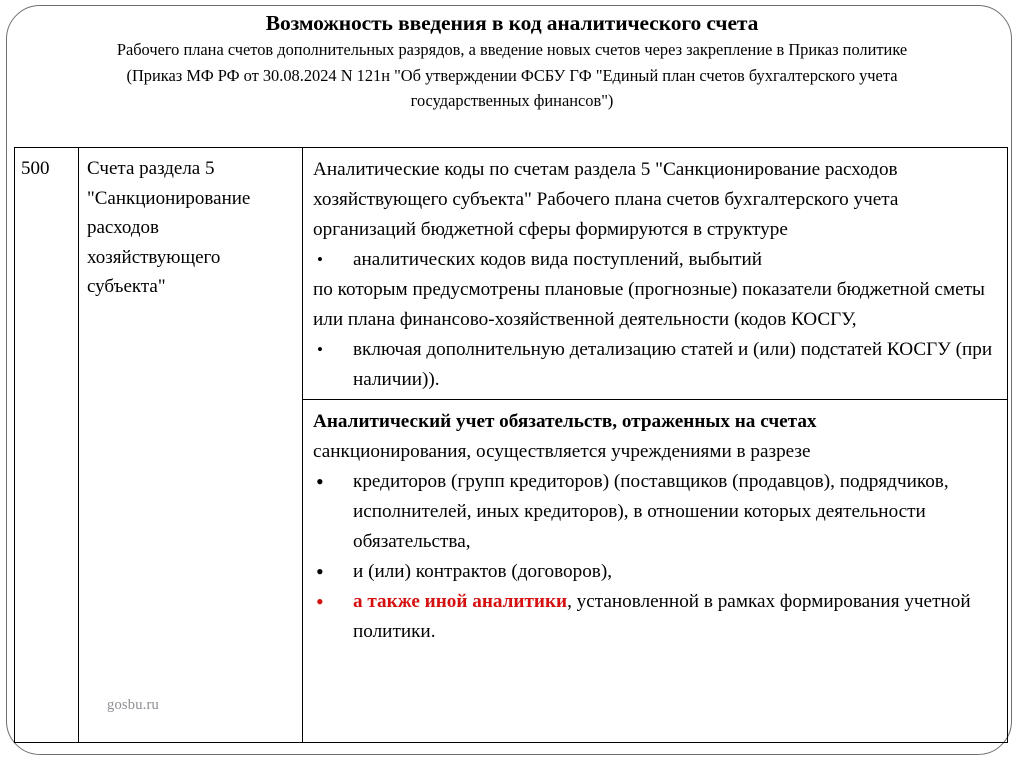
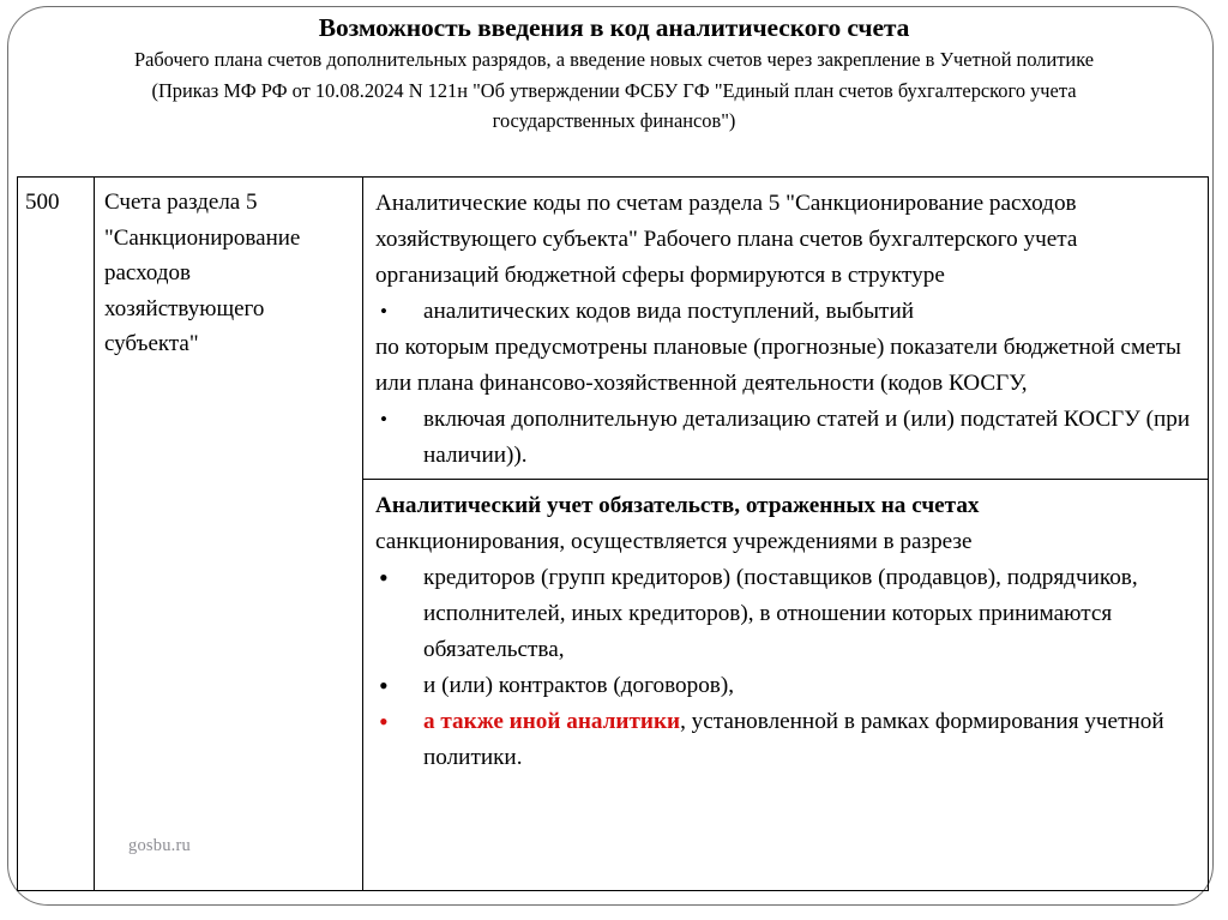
  Возможность введения в код аналитического счета
- Рабочего плана счетов дополнительных разрядов, а введение новых счетов через закрепление в Приказ политике
+ Рабочего плана счетов дополнительных разрядов, а введение новых счетов через закрепление в Учетной политике
- (Приказ МФ РФ от 30.08.2024 N 121н "Об утверждении ФСБУ ГФ "Единый план счетов бухгалтерского учета
+ (Приказ МФ РФ от 10.08.2024 N 121н "Об утверждении ФСБУ ГФ "Единый план счетов бухгалтерского учета
  государственных финансов")
  500
  Счета раздела 5 "Санкционирование расходов хозяйствующего субъекта"
  gosbu.ru
  Аналитические коды по счетам раздела 5 "Санкционирование расходов хозяйствующего субъекта" Рабочего плана счетов бухгалтерского учета организаций бюджетной сферы формируются в структуре
  •
  аналитических кодов вида поступлений, выбытий
  по которым предусмотрены плановые (прогнозные) показатели бюджетной сметы или плана финансово-хозяйственной деятельности (кодов КОСГУ,
  •
  включая дополнительную детализацию статей и (или) подстатей КОСГУ (при наличии)).
  Аналитический учет обязательств, отраженных на счетах
  санкционирования, осуществляется учреждениями в разрезе
  •
- кредиторов (групп кредиторов) (поставщиков (продавцов), подрядчиков, исполнителей, иных кредиторов), в отношении которых деятельности обязательства,
+ кредиторов (групп кредиторов) (поставщиков (продавцов), подрядчиков, исполнителей, иных кредиторов), в отношении которых принимаются обязательства,
  •
  и (или) контрактов (договоров),
  •
  а также иной аналитики, установленной в рамках формирования учетной политики.
